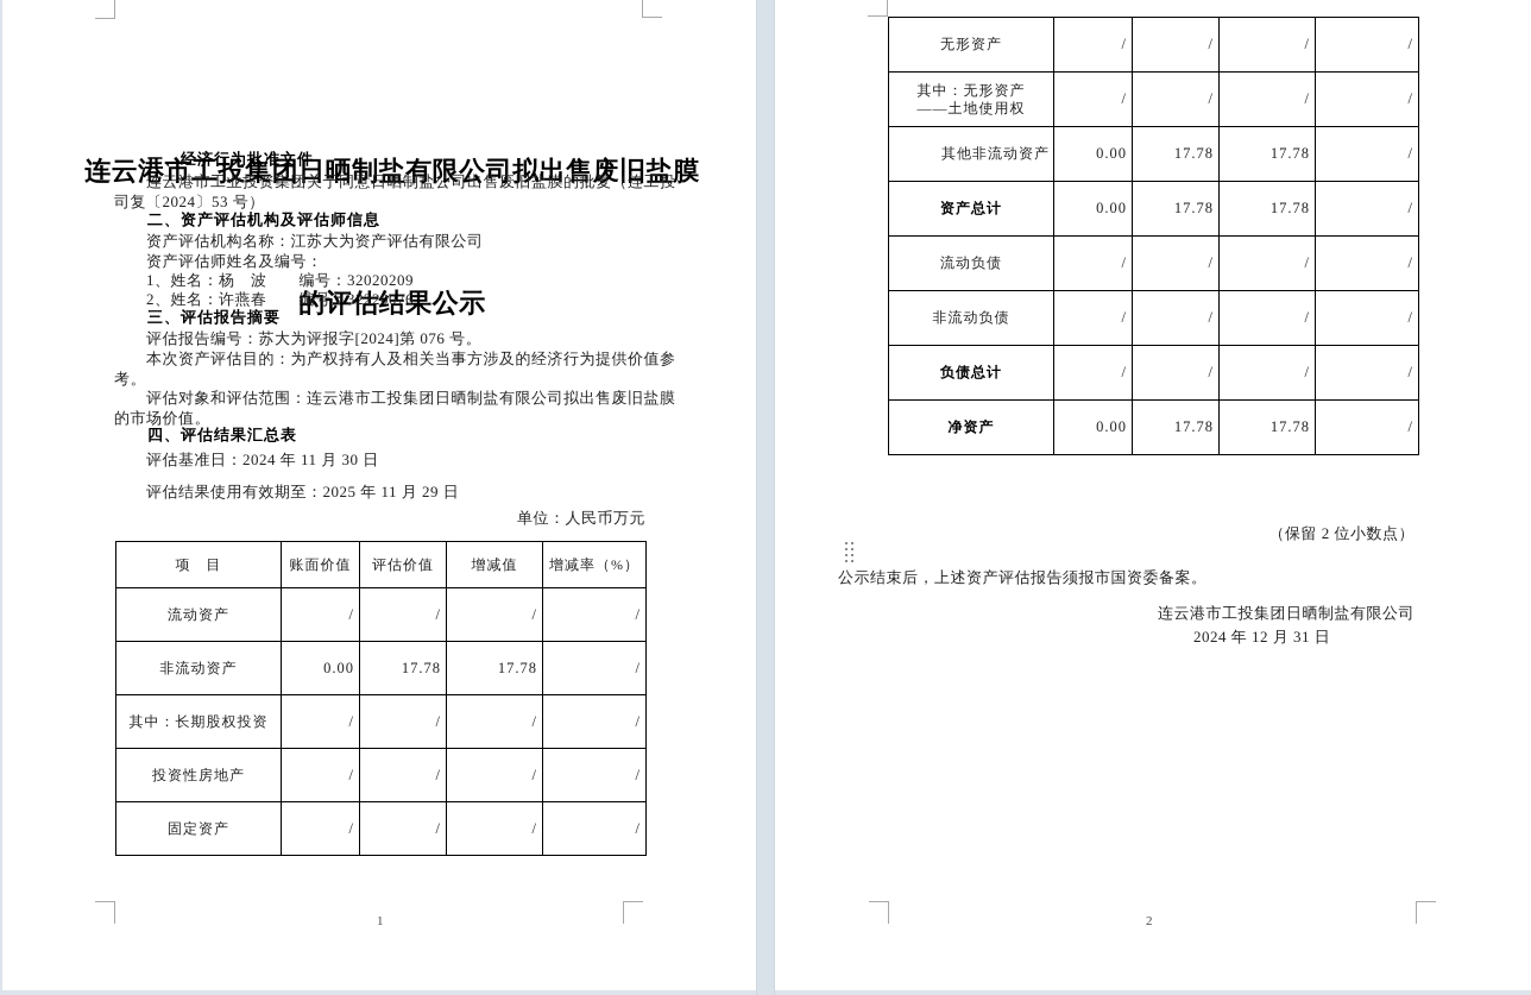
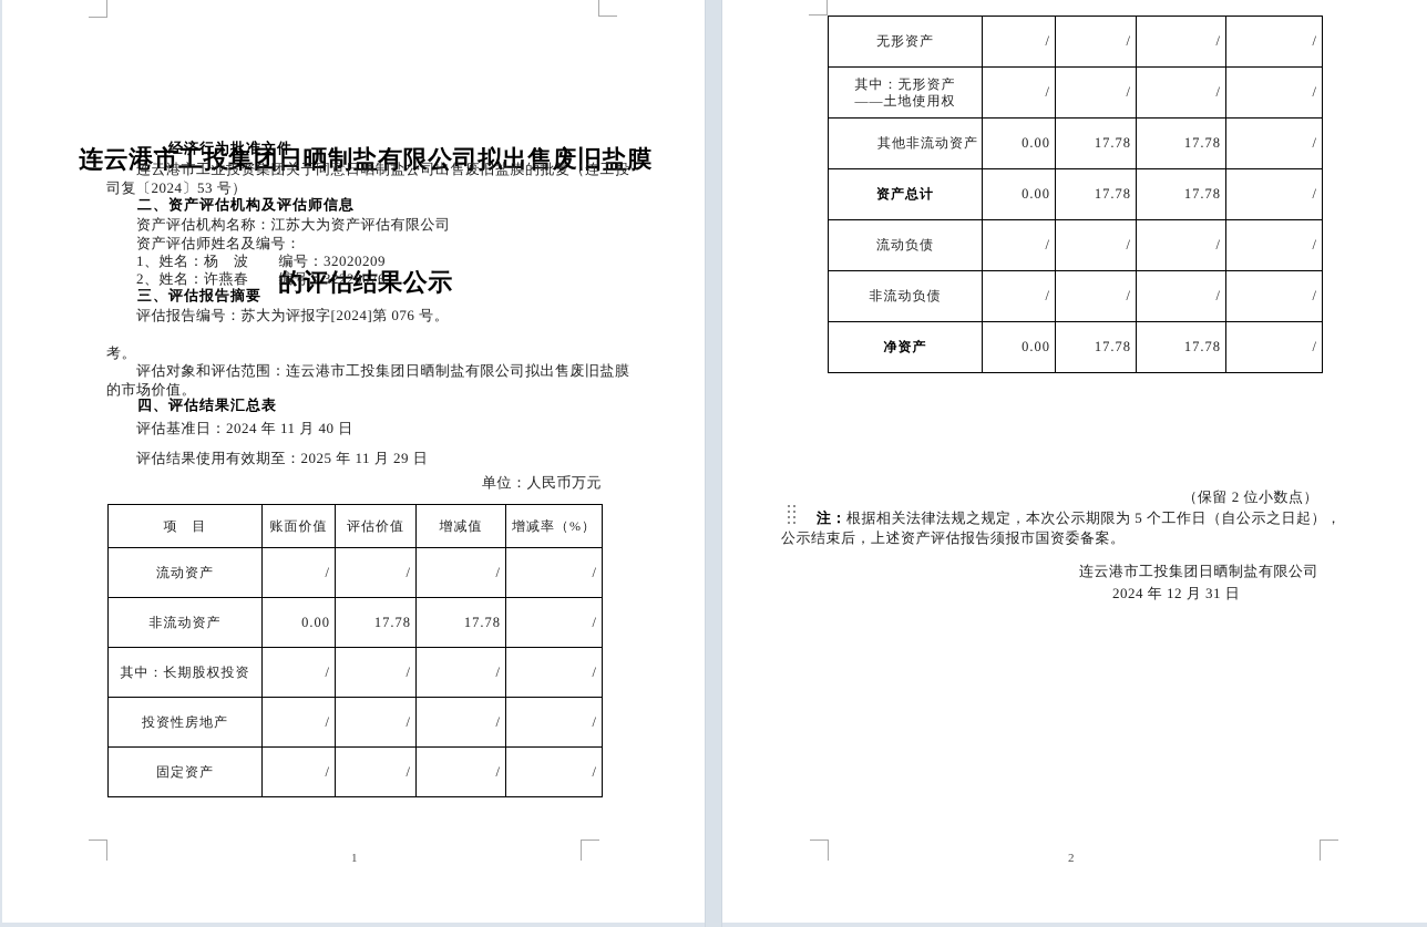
  连云港市工投集团日晒制盐有限公司拟出售废旧盐膜
  的评估结果公示
  一、经济行为批准文件
  连云港市工业投资集团关于同意日晒制盐公司出售废旧盐膜的批复（连工投
  司复〔2024〕53 号）
  二、资产评估机构及评估师信息
  资产评估机构名称：江苏大为资产评估有限公司
  资产评估师姓名及编号：
  1、姓名：杨 波 编号：32020209
  2、姓名：许燕春 编号：32220076
  三、评估报告摘要
  评估报告编号：苏大为评报字[2024]第 076 号。
- 本次资产评估目的：为产权持有人及相关当事方涉及的经济行为提供价值参
  考。
  评估对象和评估范围：连云港市工投集团日晒制盐有限公司拟出售废旧盐膜
  的市场价值。
  四、评估结果汇总表
- 评估基准日：2024 年 11 月 30 日
+ 评估基准日：2024 年 11 月 40 日
  评估结果使用有效期至：2025 年 11 月 29 日
  单位：人民币万元
  项 目	账面价值	评估价值	增减值	增减率（%）
  流动资产	/	/	/	/
  非流动资产	0.00	17.78	17.78	/
  其中：长期股权投资	/	/	/	/
  投资性房地产	/	/	/	/
  固定资产	/	/	/	/
  1
  无形资产	/	/	/	/
  其中：无形资产 ——土地使用权	/	/	/	/
  其他非流动资产	0.00	17.78	17.78	/
  资产总计	0.00	17.78	17.78	/
  流动负债	/	/	/	/
  非流动负债	/	/	/	/
- 负债总计	/	/	/	/
  净资产	0.00	17.78	17.78	/
  （保留 2 位小数点）
+ 注：根据相关法律法规之规定，本次公示期限为 5 个工作日（自公示之日起），
  公示结束后，上述资产评估报告须报市国资委备案。
  连云港市工投集团日晒制盐有限公司
  2024 年 12 月 31 日
  2
